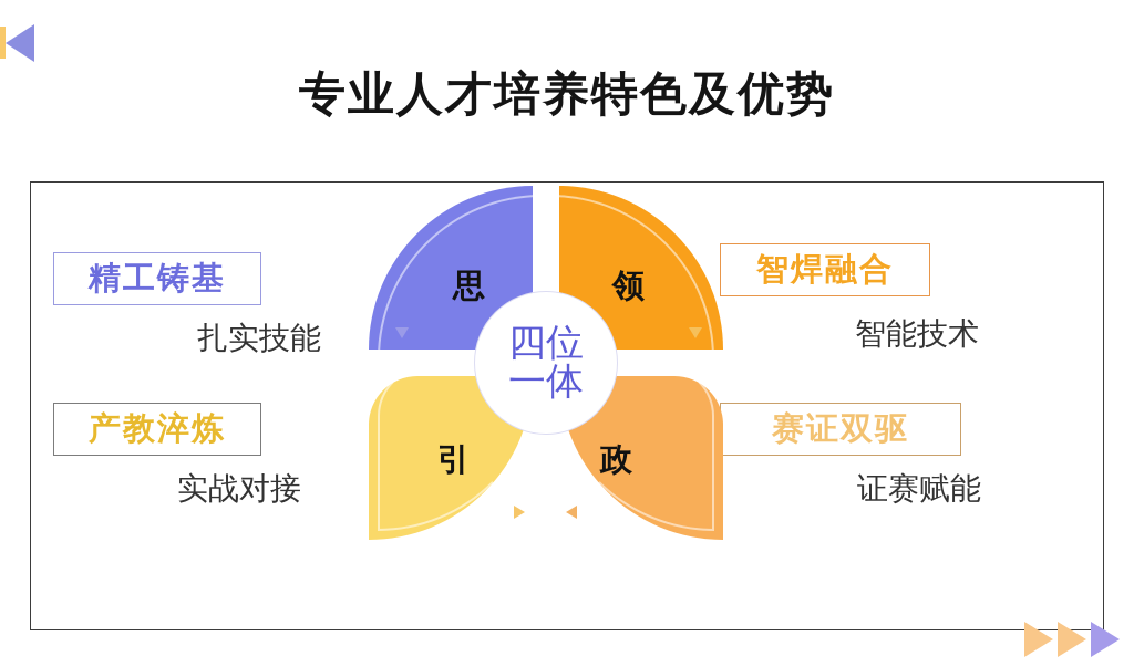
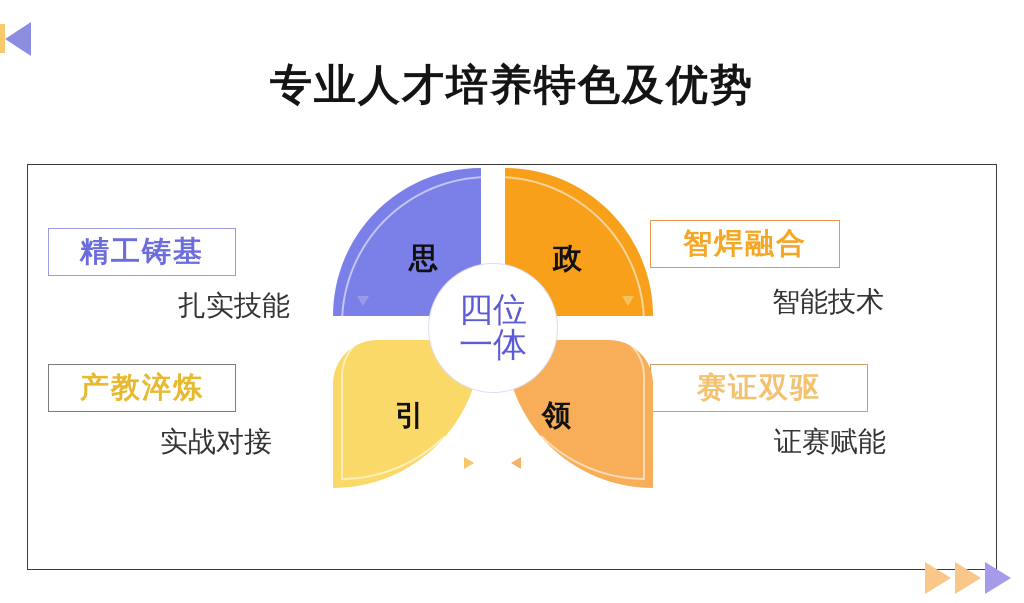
  专业人才培养特色及优势
  精工铸基
  扎实技能
  产教淬炼
  实战对接
  智焊融合
  智能技术
  赛证双驱
  证赛赋能
  思
- 领
+ 政
  引
- 政
+ 领
  四位
  一体
